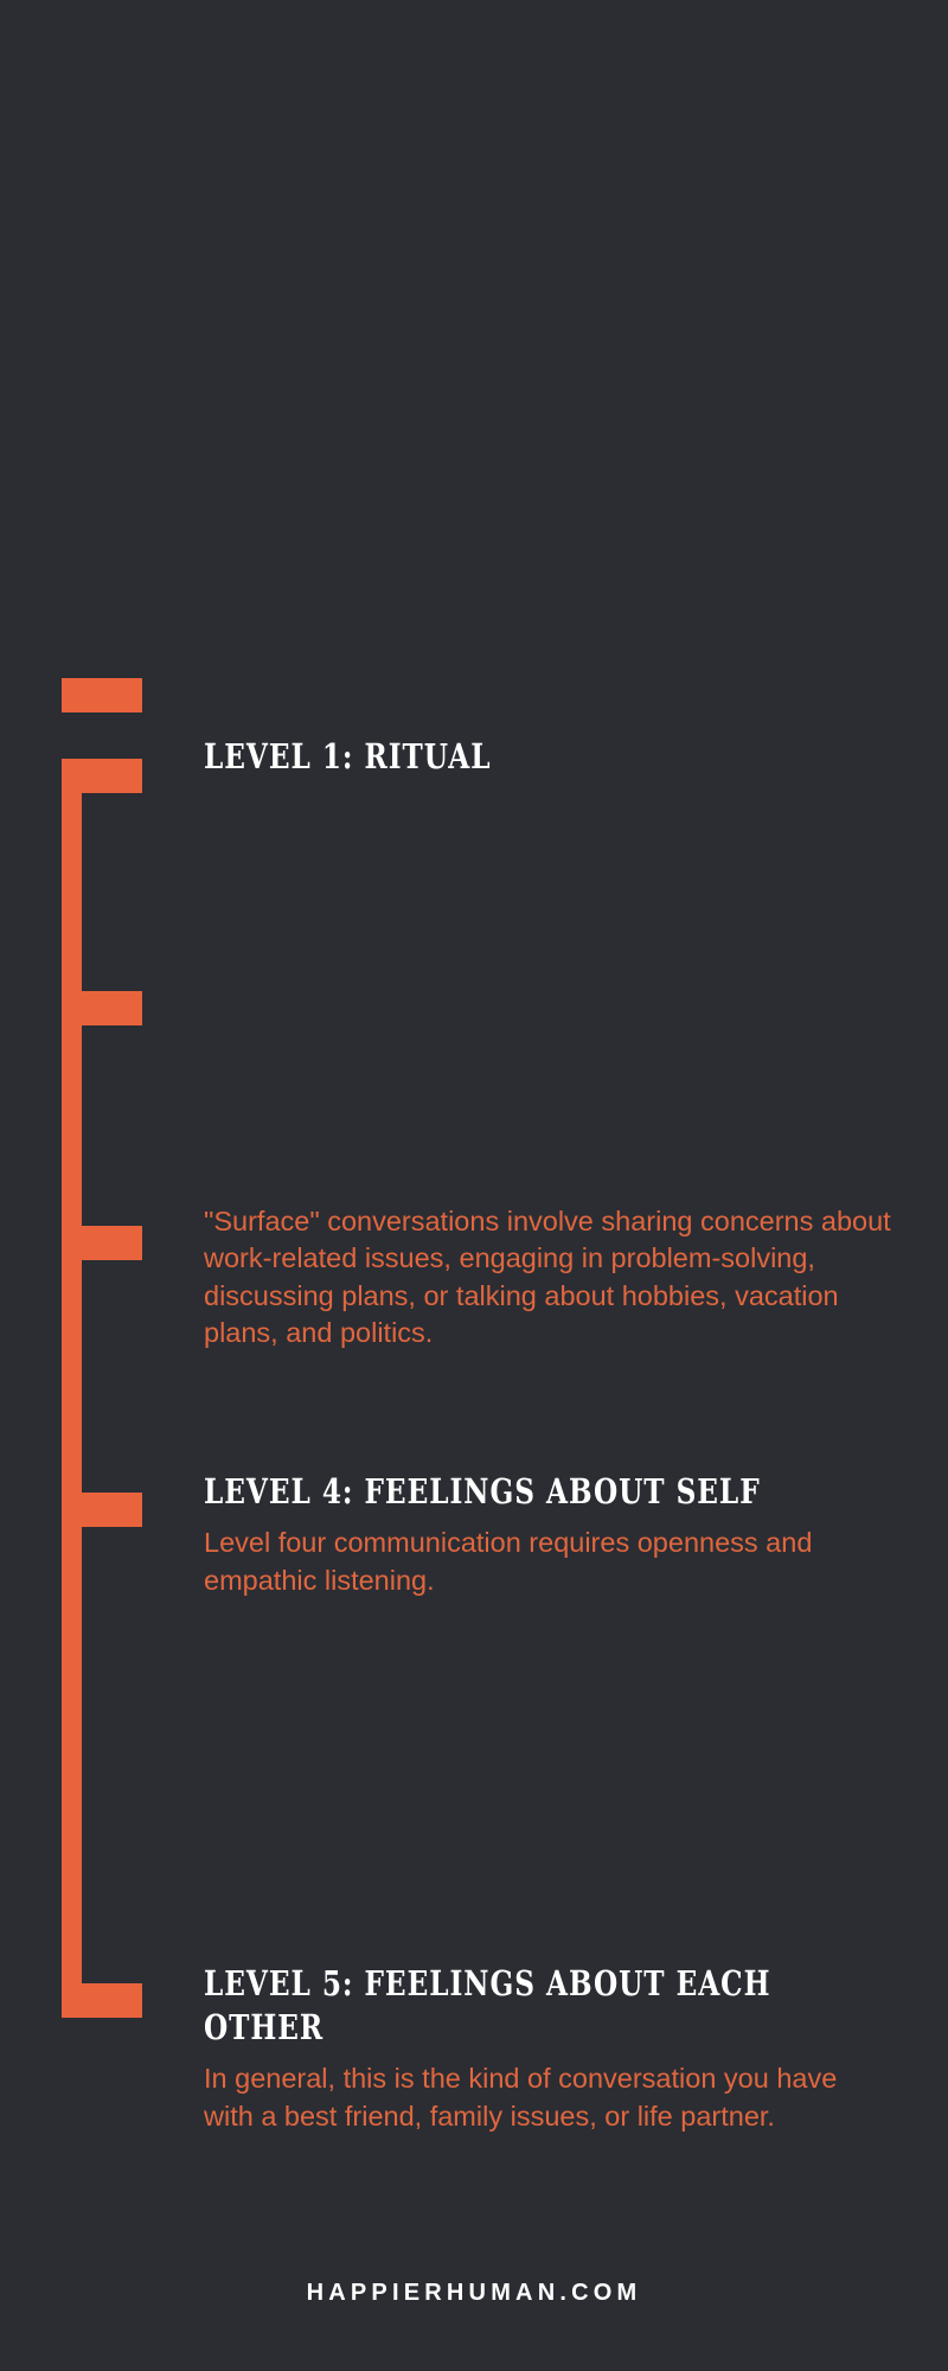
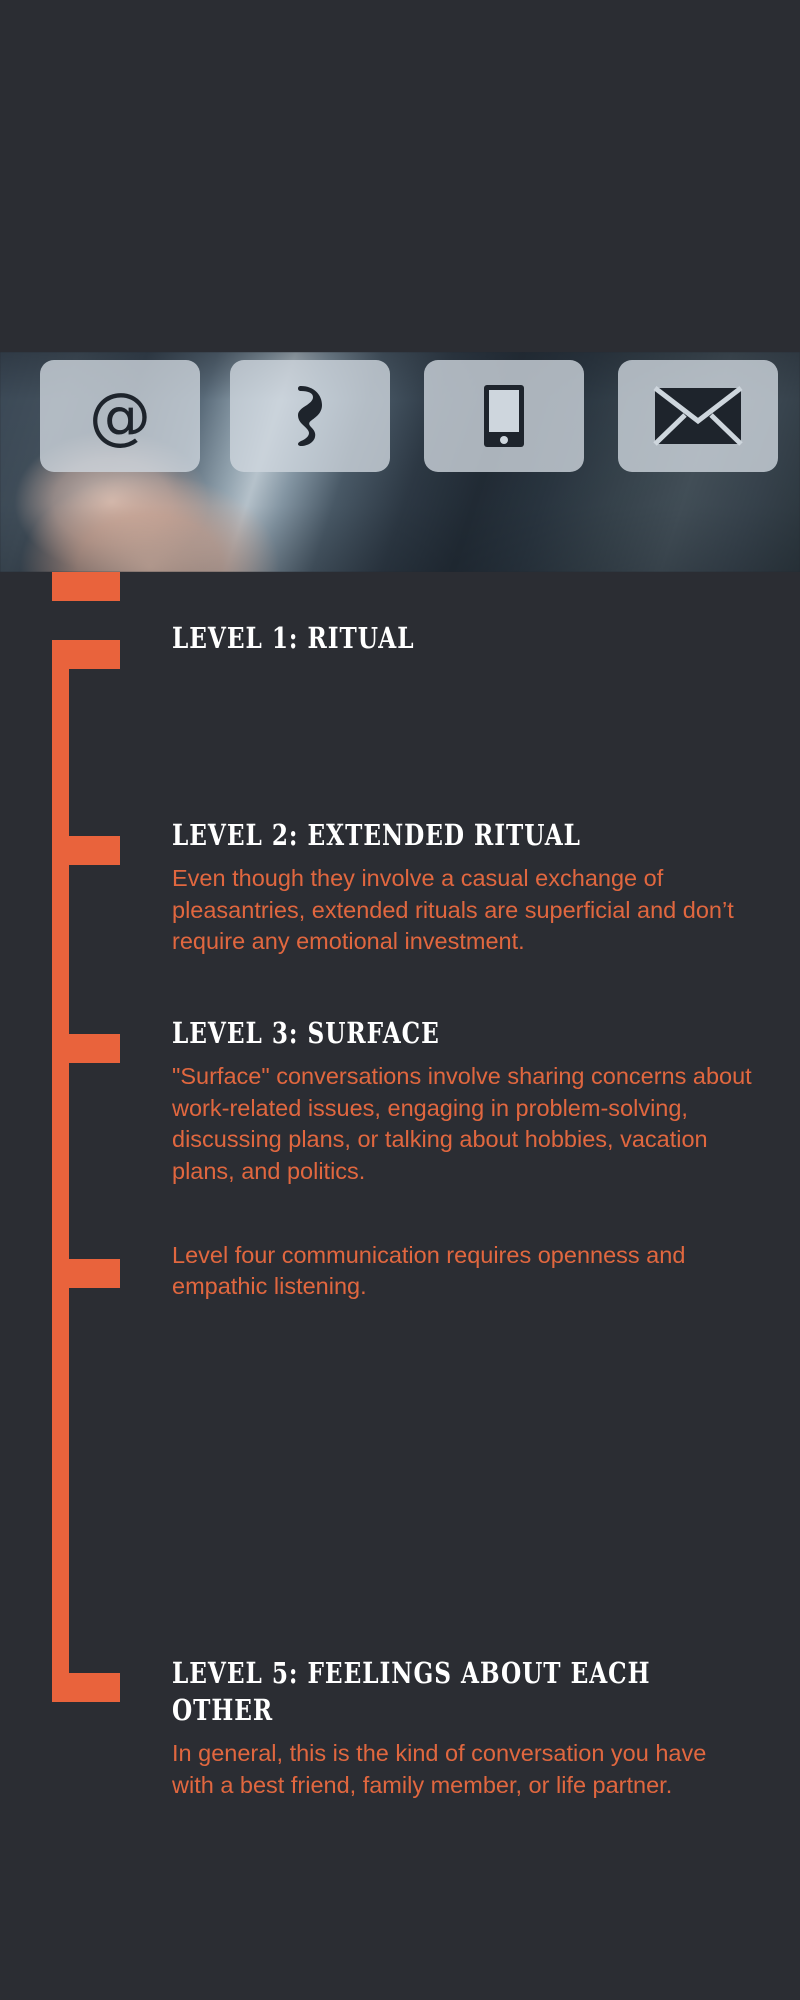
+ @
  LEVEL 1: RITUAL
+ LEVEL 2: EXTENDED RITUAL
+ Even though they involve a casual exchange of pleasantries, extended rituals are superficial and don’t require any emotional investment.
+ LEVEL 3: SURFACE
  "Surface" conversations involve sharing concerns about work-related issues, engaging in problem-solving, discussing plans, or talking about hobbies, vacation plans, and politics.
- LEVEL 4: FEELINGS ABOUT SELF
  Level four communication requires openness and empathic listening.
  LEVEL 5: FEELINGS ABOUT EACH OTHER
- In general, this is the kind of conversation you have with a best friend, family issues, or life partner.
+ In general, this is the kind of conversation you have with a best friend, family member, or life partner.
- HAPPIERHUMAN.COM
